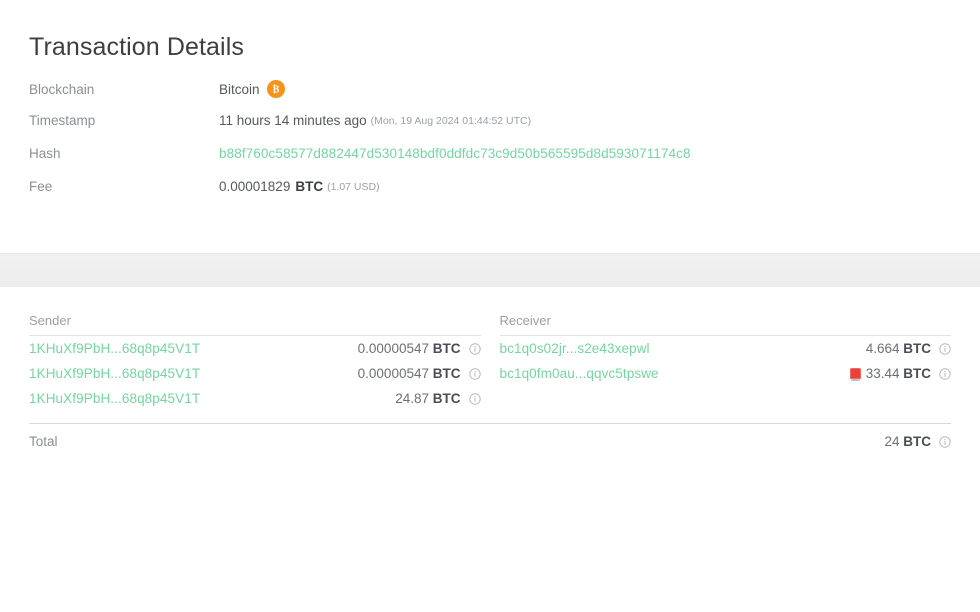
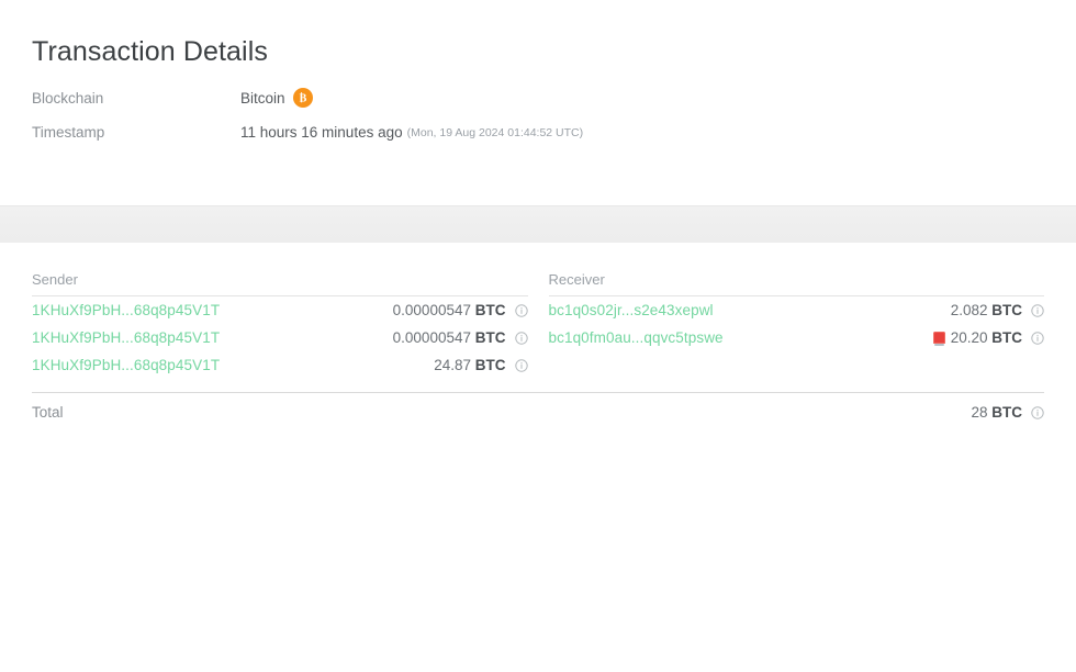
  Transaction Details
  Blockchain
  Bitcoin
  B
  Timestamp
- 11 hours 14 minutes ago
+ 11 hours 16 minutes ago
  (Mon, 19 Aug 2024 01:44:52 UTC)
- Hash
- b88f760c58577d882447d530148bdf0ddfdc73c9d50b565595d8d593071174c8
- Fee
- 0.00001829
- BTC
- (1.07 USD)
  Sender
  1KHuXf9PbH...68q8p45V1T
  0.00000547 BTC
  1KHuXf9PbH...68q8p45V1T
  0.00000547 BTC
  1KHuXf9PbH...68q8p45V1T
  24.87 BTC
  Receiver
  bc1q0s02jr...s2e43xepwl
- 4.664 BTC
+ 2.082 BTC
  bc1q0fm0au...qqvc5tpswe
- 33.44 BTC
+ 20.20 BTC
  Total
- 24 BTC
+ 28 BTC
